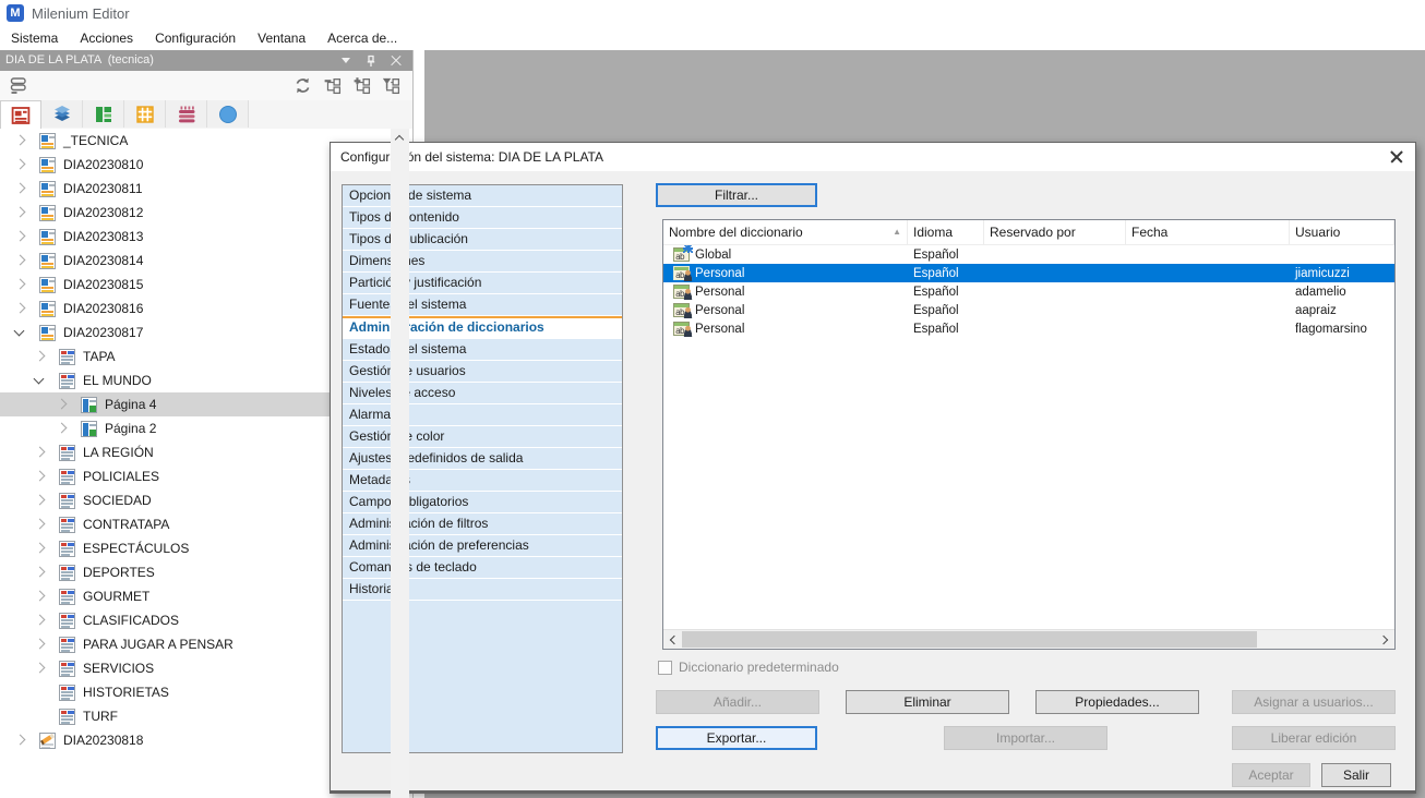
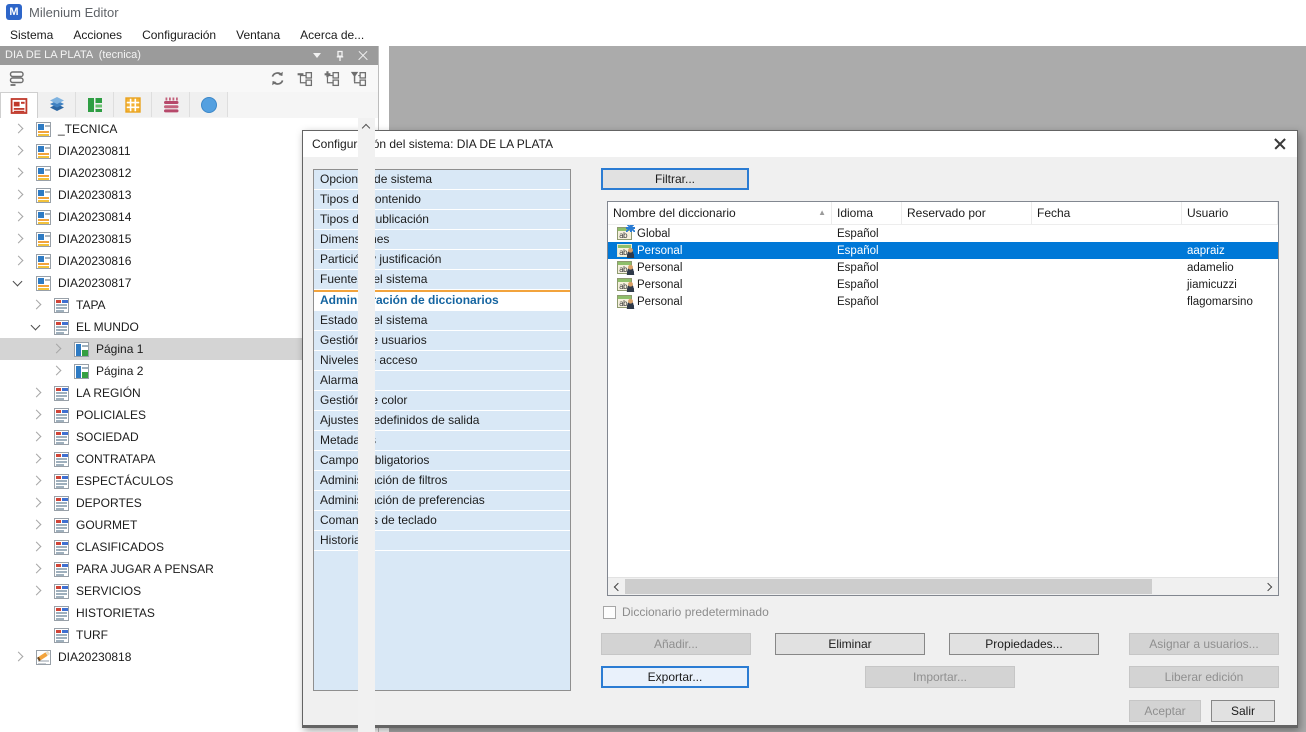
  M
  Milenium Editor
  Sistema
  Acciones
  Configuración
  Ventana
  Acerca de...
  DIA DE LA PLATA (tecnica)
  _TECNICA
- DIA20230810
  DIA20230811
  DIA20230812
  DIA20230813
  DIA20230814
  DIA20230815
  DIA20230816
  DIA20230817
  TAPA
  EL MUNDO
- Página 4
+ Página 1
  Página 2
  LA REGIÓN
  POLICIALES
  SOCIEDAD
  CONTRATAPA
  ESPECTÁCULOS
  DEPORTES
  GOURMET
  CLASIFICADOS
  PARA JUGAR A PENSAR
  SERVICIOS
  HISTORIETAS
  TURF
  DIA20230818
  Configurón del sistema: DIA DE LA PLATA
  Opcion de sistema
  Tipos dontenido
  Tipos dublicación
  Partició justificación
  Fuenteel sistema
  Adminación de diccionarios
  Estadoel sistema
  Gestió usuarios
  Niveles acceso
  Alarma
  Gestió color
  Ajustesedefinidos de salida
  Campobligatorios
  Adminición de filtros
  Adminición de preferencias
  Comans de teclado
  Histori
  Filtrar...
  Nombre del diccionario
  ▲
  Idioma
  Reservado por
  Fecha
  Usuario
  Global
  Español
  Personal
  Español
- jiamicuzzi
+ aapraiz
  Personal
  Español
  adamelio
  Personal
  Español
- aapraiz
+ jiamicuzzi
  Personal
  Español
  flagomarsino
  Diccionario predeterminado
  Añadir...
  Eliminar
  Propiedades...
  Asignar a usuarios...
  Exportar...
  Importar...
  Liberar edición
  Aceptar
  Salir
